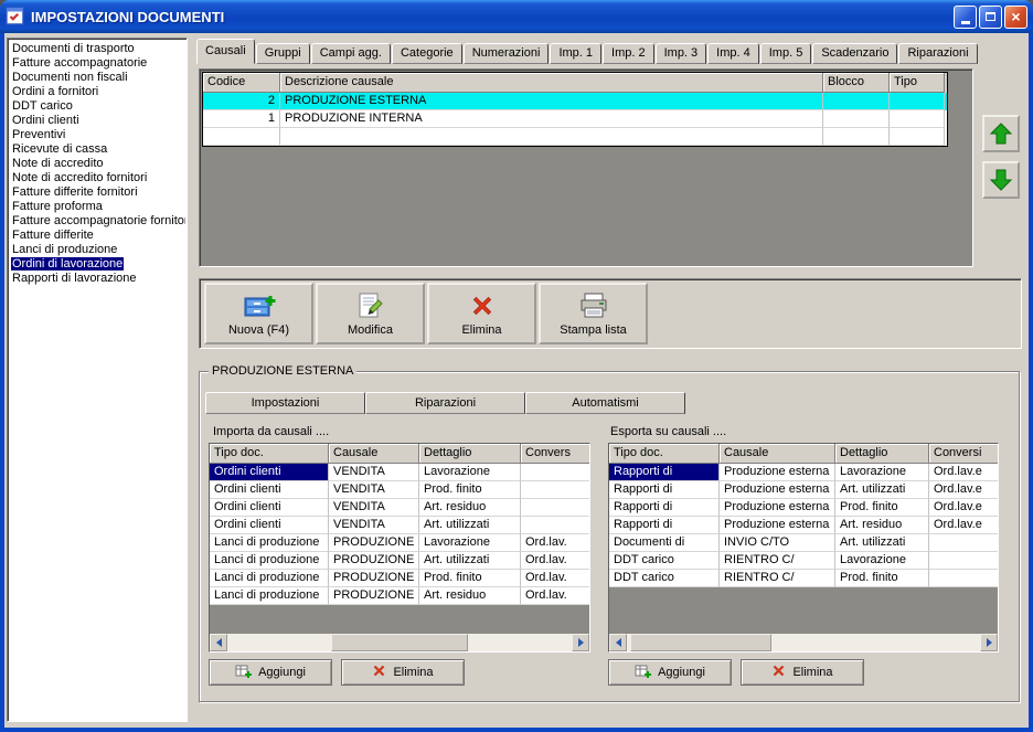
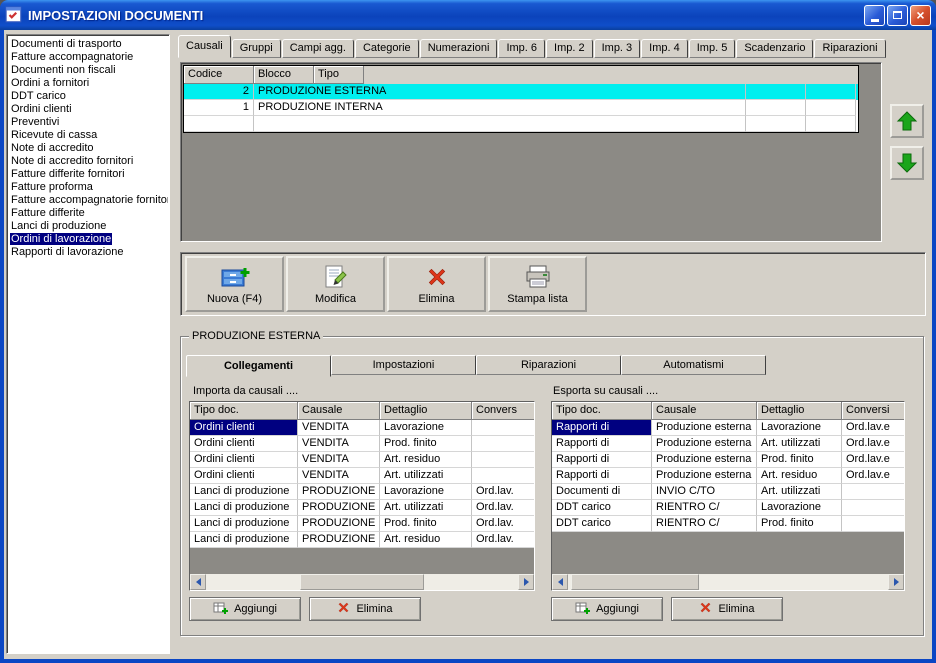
  IMPOSTAZIONI DOCUMENTI
  ×
  Documenti di trasporto
  Fatture accompagnatorie
  Documenti non fiscali
  Ordini a fornitori
  DDT carico
  Ordini clienti
  Preventivi
  Ricevute di cassa
  Note di accredito
  Note di accredito fornitori
  Fatture differite fornitori
  Fatture proforma
  Fatture accompagnatorie fornito
  Fatture differite
  Lanci di produzione
  Ordini di lavorazione
  Rapporti di lavorazione
  Causali
  Gruppi
  Campi agg.
  Categorie
  Numerazioni
- Imp. 1
+ Imp. 6
  Imp. 2
  Imp. 3
  Imp. 4
  Imp. 5
  Scadenzario
  Riparazioni
  Codice
- Descrizione causale
  Blocco
  Tipo
  2
  PRODUZIONE ESTERNA
  1
  PRODUZIONE INTERNA
  Nuova (F4)
  Modifica
  Elimina
  Stampa lista
  PRODUZIONE ESTERNA
+ Collegamenti
  Impostazioni
  Riparazioni
  Automatismi
  Importa da causali ....
  Esporta su causali ....
  Tipo doc.
  Causale
  Dettaglio
  Convers
  Ordini clienti
  VENDITA
  Lavorazione
  Ordini clienti
  VENDITA
  Prod. finito
  Ordini clienti
  VENDITA
  Art. residuo
  Ordini clienti
  VENDITA
  Art. utilizzati
  Lanci di produzione
  PRODUZIONE
  Lavorazione
  Ord.lav.
  Lanci di produzione
  PRODUZIONE
  Art. utilizzati
  Ord.lav.
  Lanci di produzione
  PRODUZIONE
  Prod. finito
  Ord.lav.
  Lanci di produzione
  PRODUZIONE
  Art. residuo
  Ord.lav.
  Tipo doc.
  Causale
  Dettaglio
  Conversi
  Rapporti di
  Produzione esterna
  Lavorazione
  Ord.lav.e
  Rapporti di
  Produzione esterna
  Art. utilizzati
  Ord.lav.e
  Rapporti di
  Produzione esterna
  Prod. finito
  Ord.lav.e
  Rapporti di
  Produzione esterna
  Art. residuo
  Ord.lav.e
  Documenti di
  INVIO C/TO
  Art. utilizzati
  DDT carico
  RIENTRO C/
  Lavorazione
  DDT carico
  RIENTRO C/
  Prod. finito
  Aggiungi
  Elimina
  Aggiungi
  Elimina
